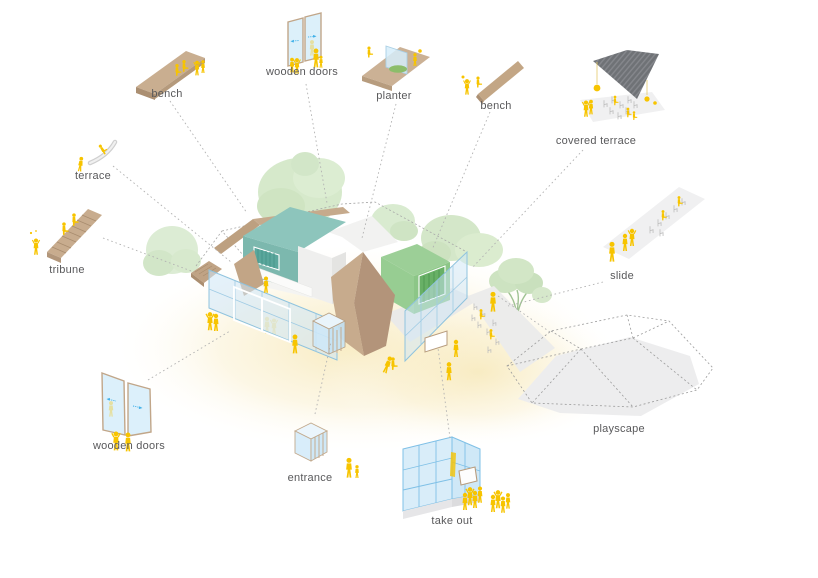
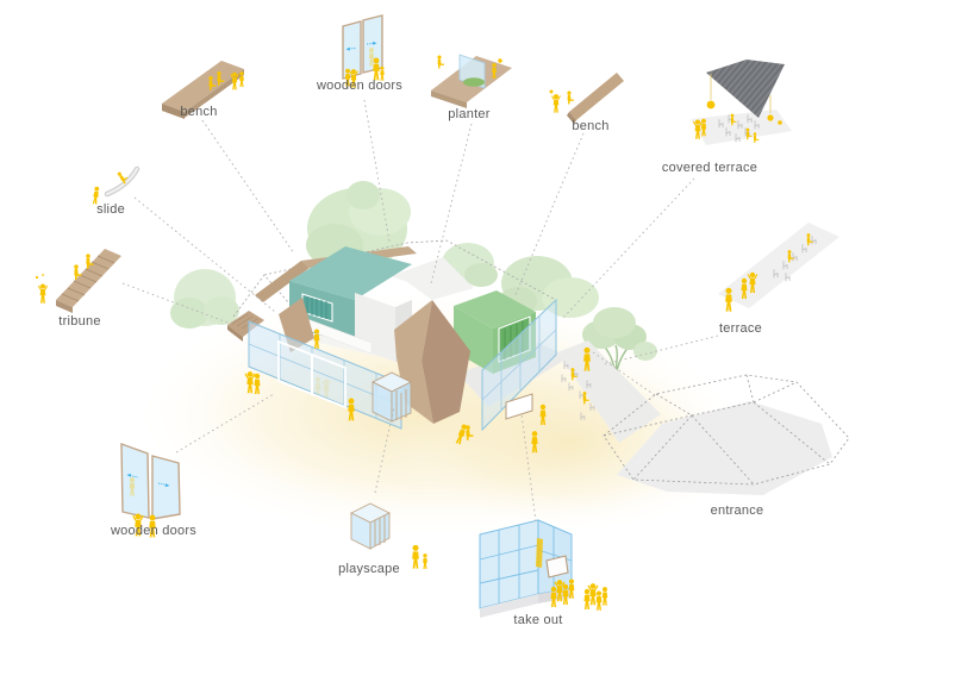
  bench
  wooden doors
  planter
  bench
  covered terrace
- terrace
+ slide
  tribune
- slide
+ terrace
  wooden doors
- entrance
+ playscape
  take out
- playscape
+ entrance
